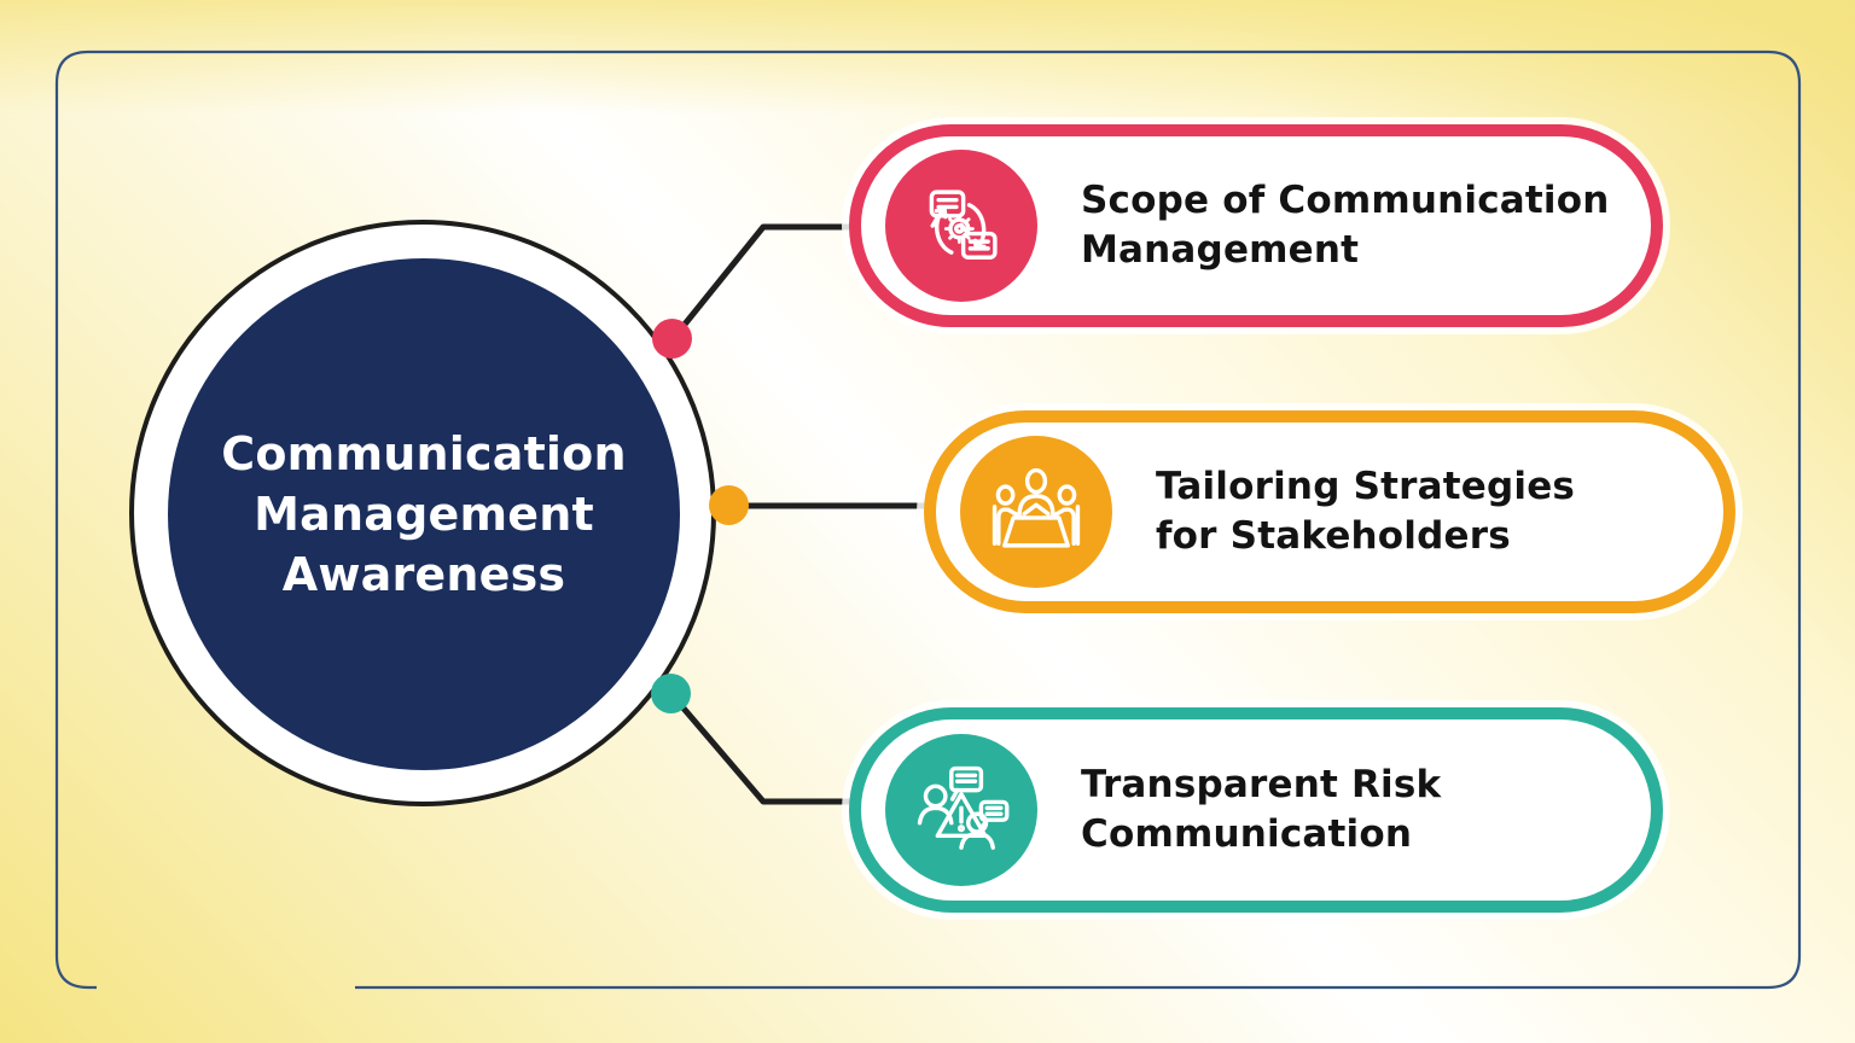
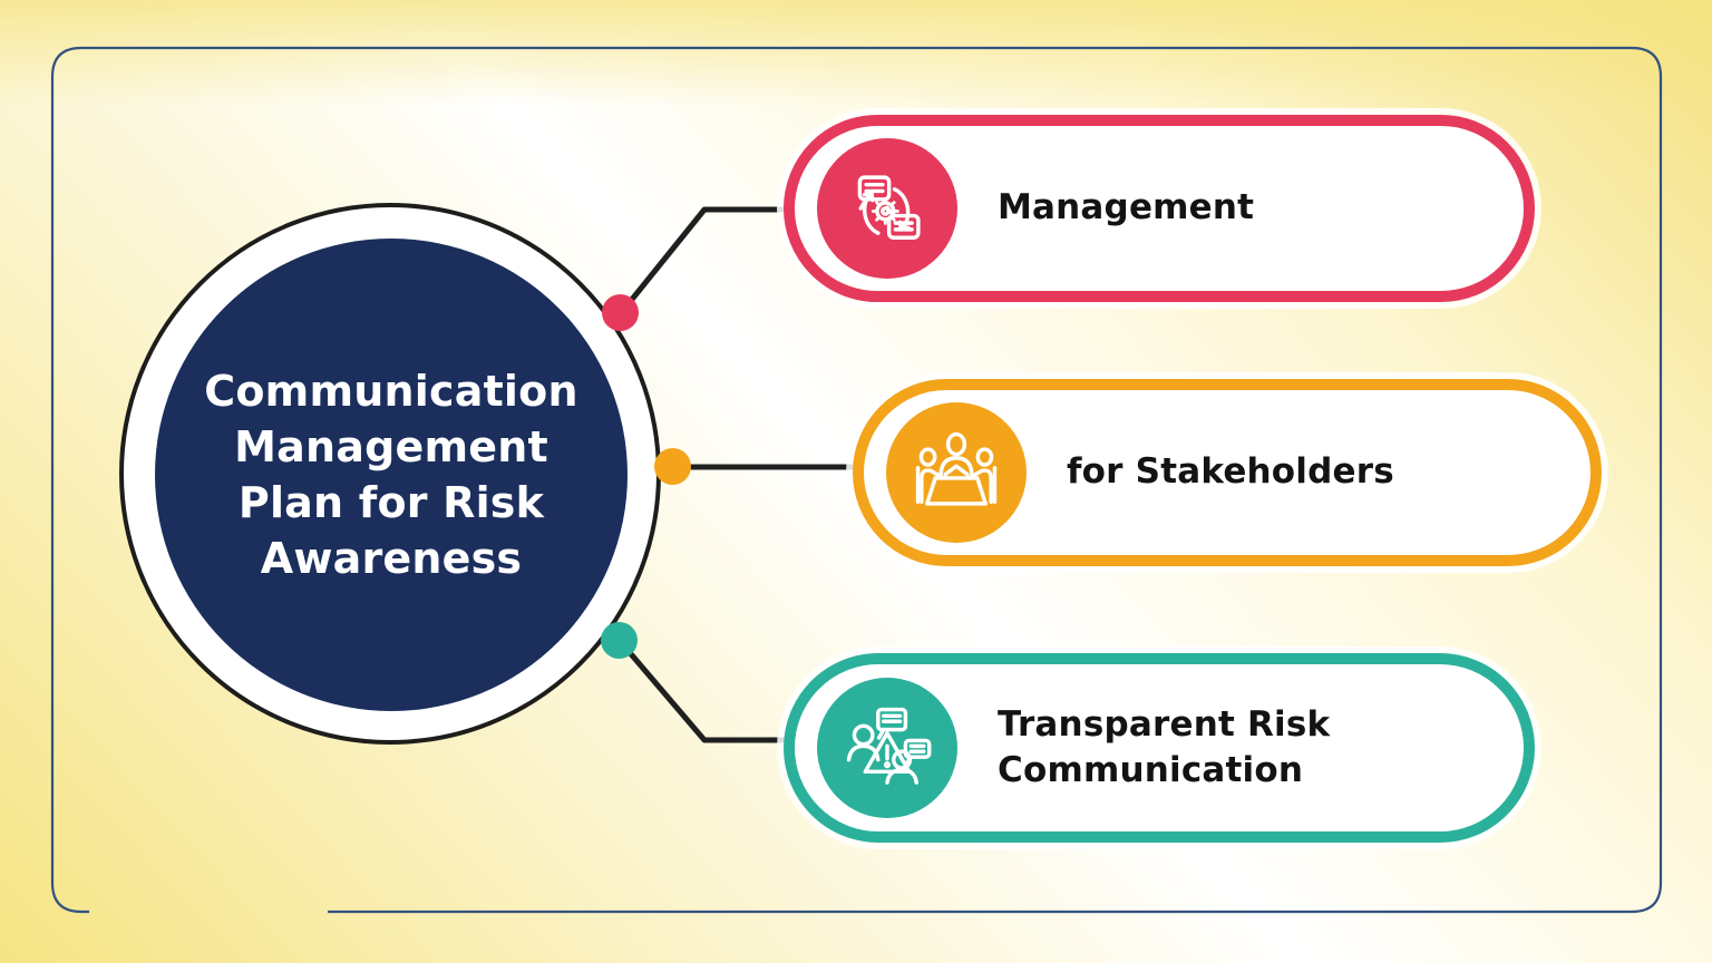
  Communication
  Management
+ Plan for Risk
  Awareness
- Scope of Communication
  Management
- Tailoring Strategies
  for Stakeholders
  Transparent Risk
  Communication
